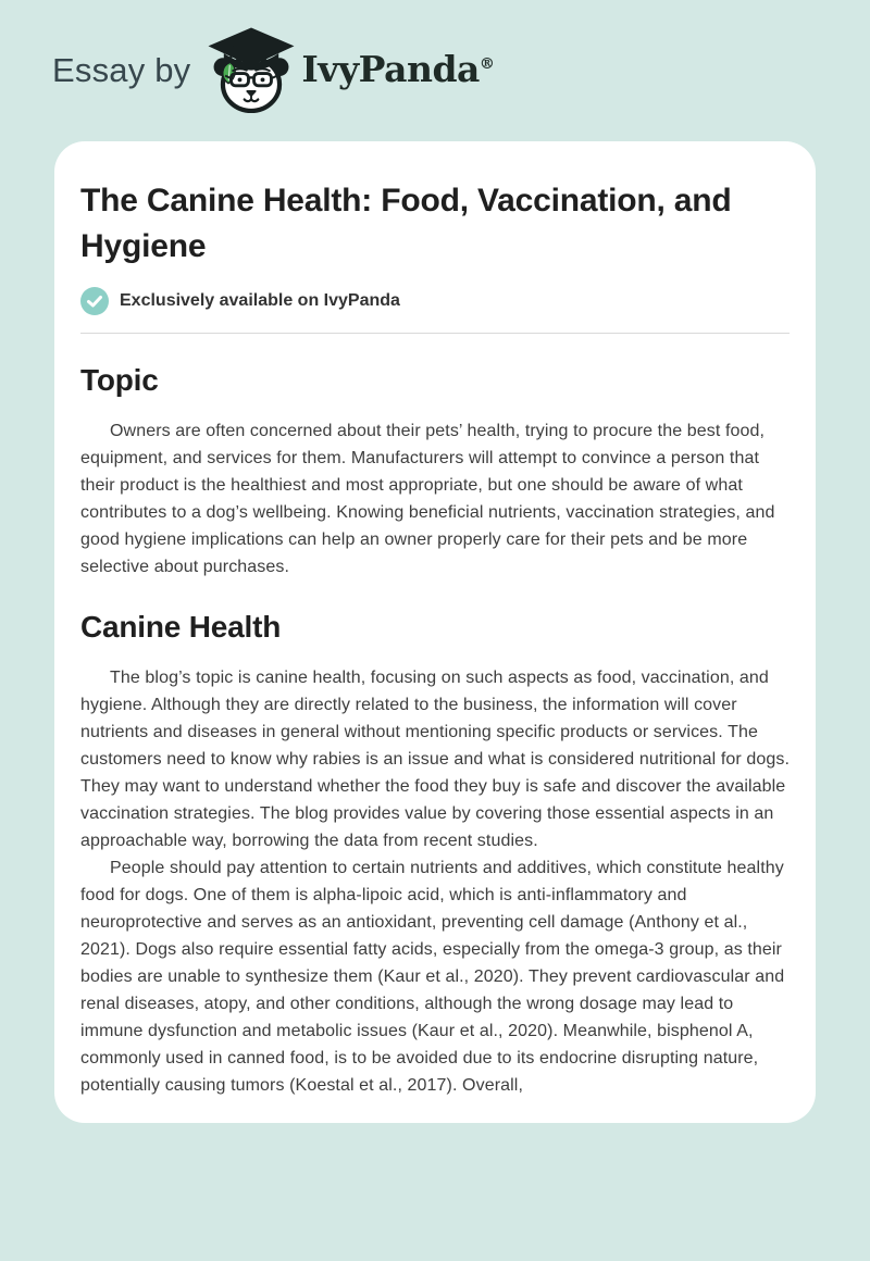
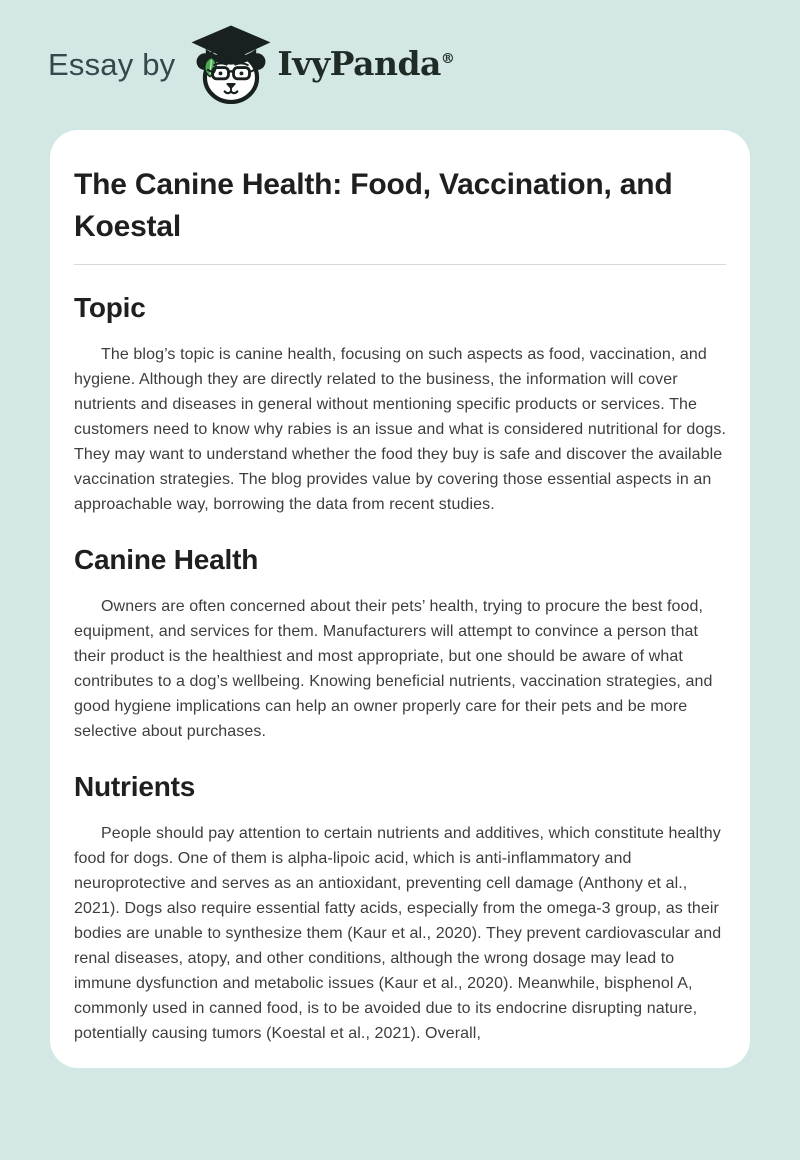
  Essay by
  IvyPanda®
- The Canine Health: Food, Vaccination, and Hygiene
+ The Canine Health: Food, Vaccination, and Koestal
- Exclusively available on IvyPanda
  Topic
- Owners are often concerned about their pets’ health, trying to procure the best food, equipment, and services for them. Manufacturers will attempt to convince a person that their product is the healthiest and most appropriate, but one should be aware of what contributes to a dog’s wellbeing. Knowing beneficial nutrients, vaccination strategies, and good hygiene implications can help an owner properly care for their pets and be more selective about purchases.
+ The blog’s topic is canine health, focusing on such aspects as food, vaccination, and hygiene. Although they are directly related to the business, the information will cover nutrients and diseases in general without mentioning specific products or services. The customers need to know why rabies is an issue and what is considered nutritional for dogs. They may want to understand whether the food they buy is safe and discover the available vaccination strategies. The blog provides value by covering those essential aspects in an approachable way, borrowing the data from recent studies.
  Canine Health
- The blog’s topic is canine health, focusing on such aspects as food, vaccination, and hygiene. Although they are directly related to the business, the information will cover nutrients and diseases in general without mentioning specific products or services. The customers need to know why rabies is an issue and what is considered nutritional for dogs. They may want to understand whether the food they buy is safe and discover the available vaccination strategies. The blog provides value by covering those essential aspects in an approachable way, borrowing the data from recent studies.
+ Owners are often concerned about their pets’ health, trying to procure the best food, equipment, and services for them. Manufacturers will attempt to convince a person that their product is the healthiest and most appropriate, but one should be aware of what contributes to a dog’s wellbeing. Knowing beneficial nutrients, vaccination strategies, and good hygiene implications can help an owner properly care for their pets and be more selective about purchases.
+ Nutrients
- People should pay attention to certain nutrients and additives, which constitute healthy food for dogs. One of them is alpha-lipoic acid, which is anti-inflammatory and neuroprotective and serves as an antioxidant, preventing cell damage (Anthony et al., 2021). Dogs also require essential fatty acids, especially from the omega-3 group, as their bodies are unable to synthesize them (Kaur et al., 2020). They prevent cardiovascular and renal diseases, atopy, and other conditions, although the wrong dosage may lead to immune dysfunction and metabolic issues (Kaur et al., 2020). Meanwhile, bisphenol A, commonly used in canned food, is to be avoided due to its endocrine disrupting nature, potentially causing tumors (Koestal et al., 2017). Overall,
+ People should pay attention to certain nutrients and additives, which constitute healthy food for dogs. One of them is alpha-lipoic acid, which is anti-inflammatory and neuroprotective and serves as an antioxidant, preventing cell damage (Anthony et al., 2021). Dogs also require essential fatty acids, especially from the omega-3 group, as their bodies are unable to synthesize them (Kaur et al., 2020). They prevent cardiovascular and renal diseases, atopy, and other conditions, although the wrong dosage may lead to immune dysfunction and metabolic issues (Kaur et al., 2020). Meanwhile, bisphenol A, commonly used in canned food, is to be avoided due to its endocrine disrupting nature, potentially causing tumors (Koestal et al., 2021). Overall,
